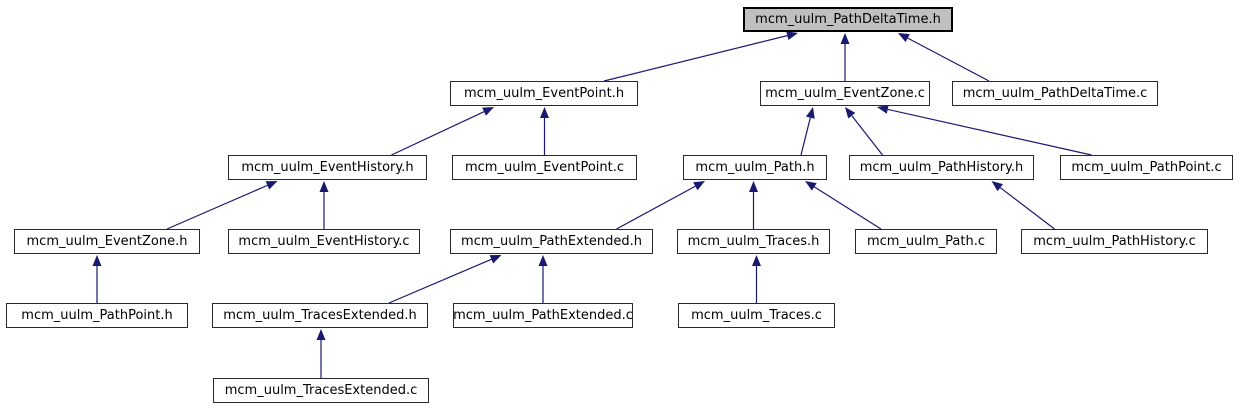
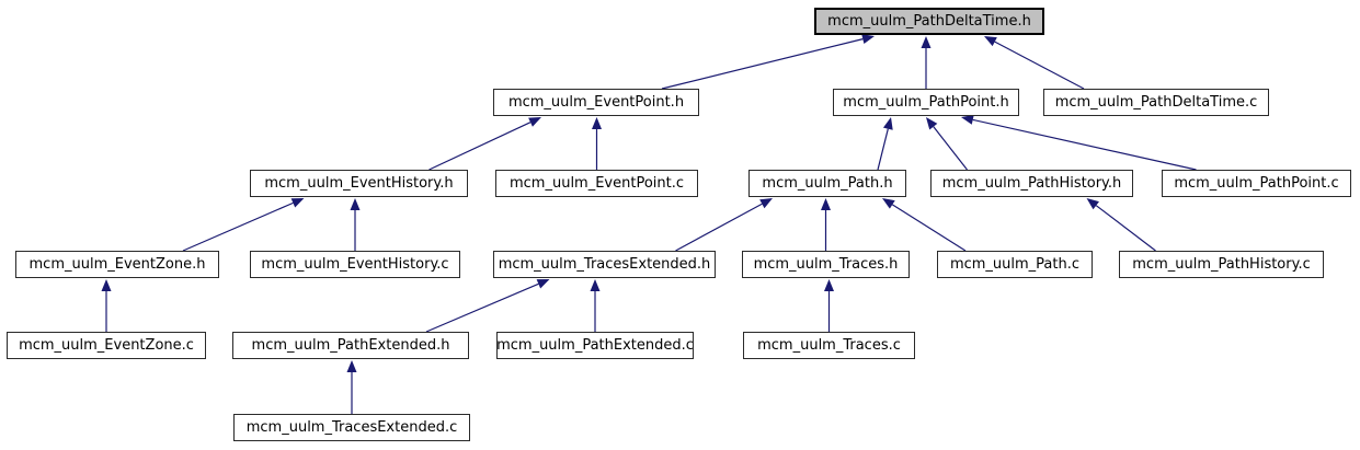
  mcm_uulm_PathDeltaTime.h
  mcm_uulm_EventPoint.h
- mcm_uulm_EventZone.c
+ mcm_uulm_PathPoint.h
  mcm_uulm_PathDeltaTime.c
  mcm_uulm_EventHistory.h
  mcm_uulm_EventPoint.c
  mcm_uulm_Path.h
  mcm_uulm_PathHistory.h
  mcm_uulm_PathPoint.c
  mcm_uulm_EventZone.h
  mcm_uulm_EventHistory.c
- mcm_uulm_PathExtended.h
+ mcm_uulm_TracesExtended.h
  mcm_uulm_Traces.h
  mcm_uulm_Path.c
  mcm_uulm_PathHistory.c
- mcm_uulm_PathPoint.h
+ mcm_uulm_EventZone.c
- mcm_uulm_TracesExtended.h
+ mcm_uulm_PathExtended.h
  mcm_uulm_PathExtended.c
  mcm_uulm_Traces.c
  mcm_uulm_TracesExtended.c
